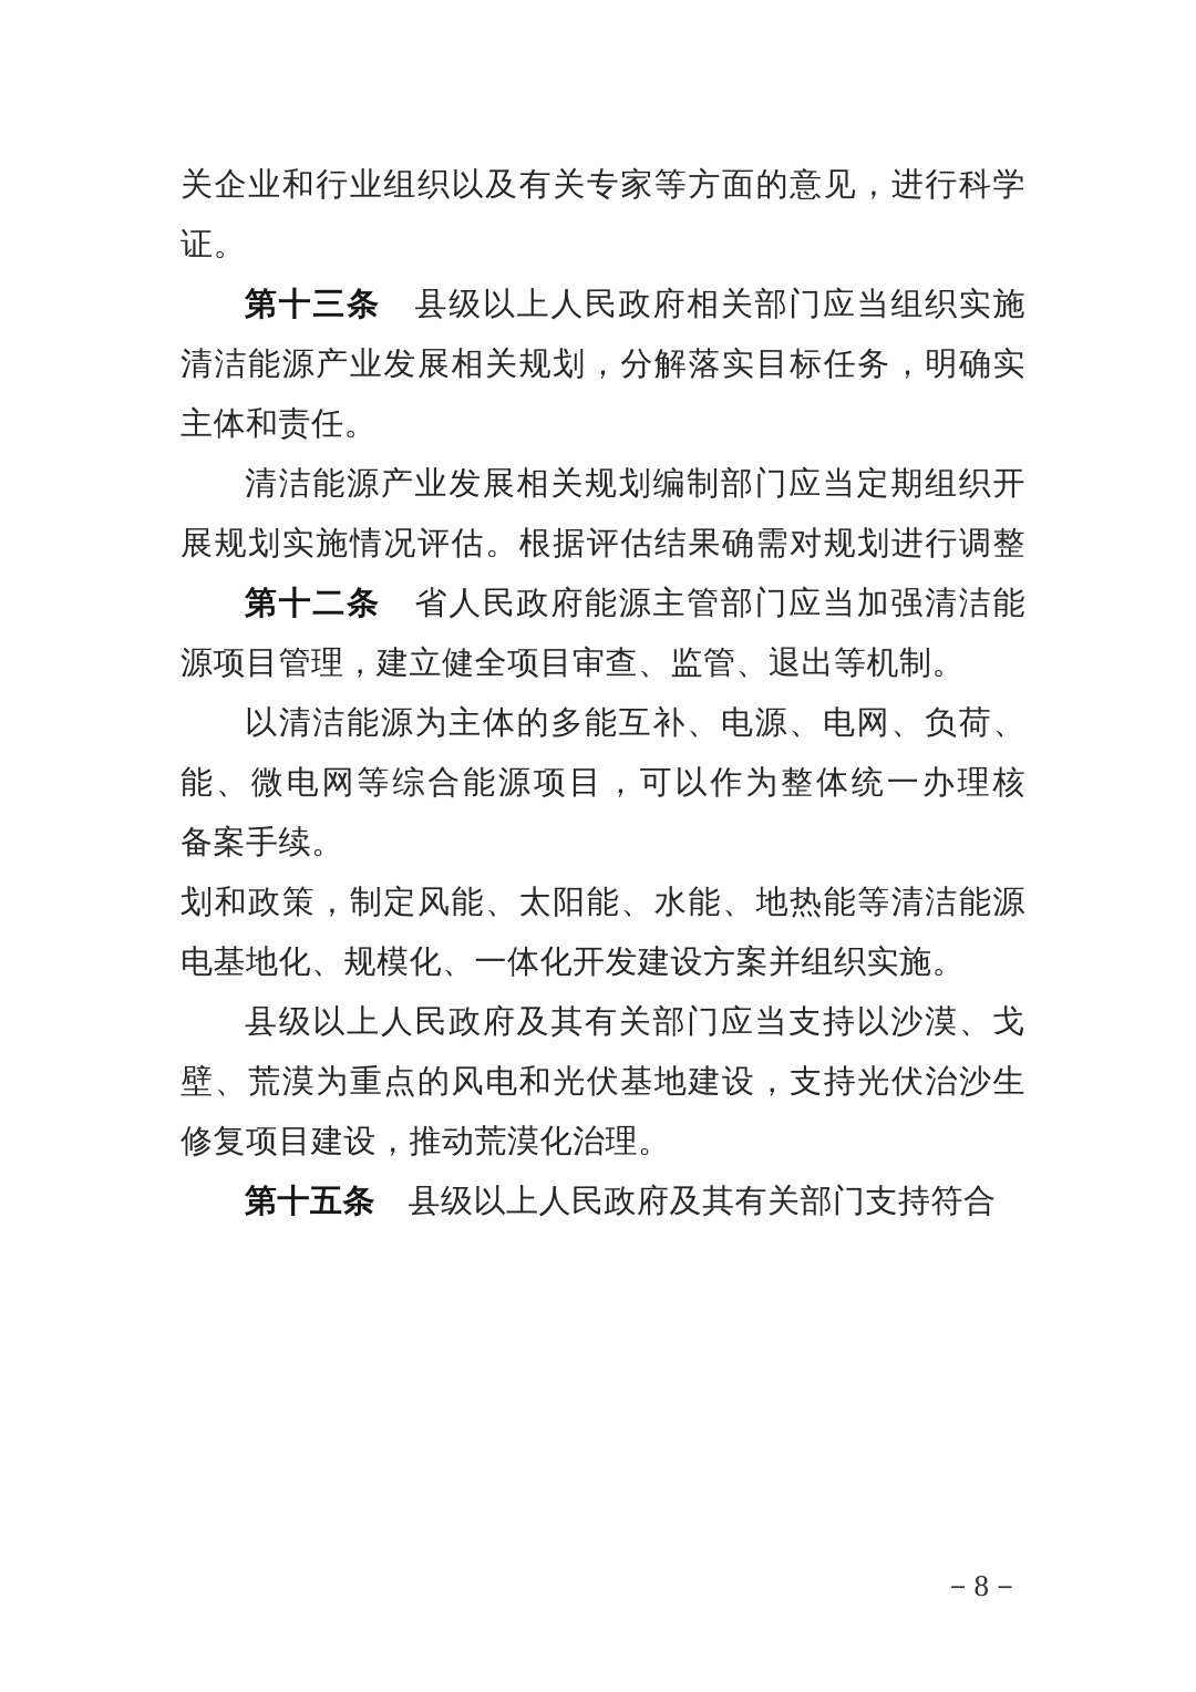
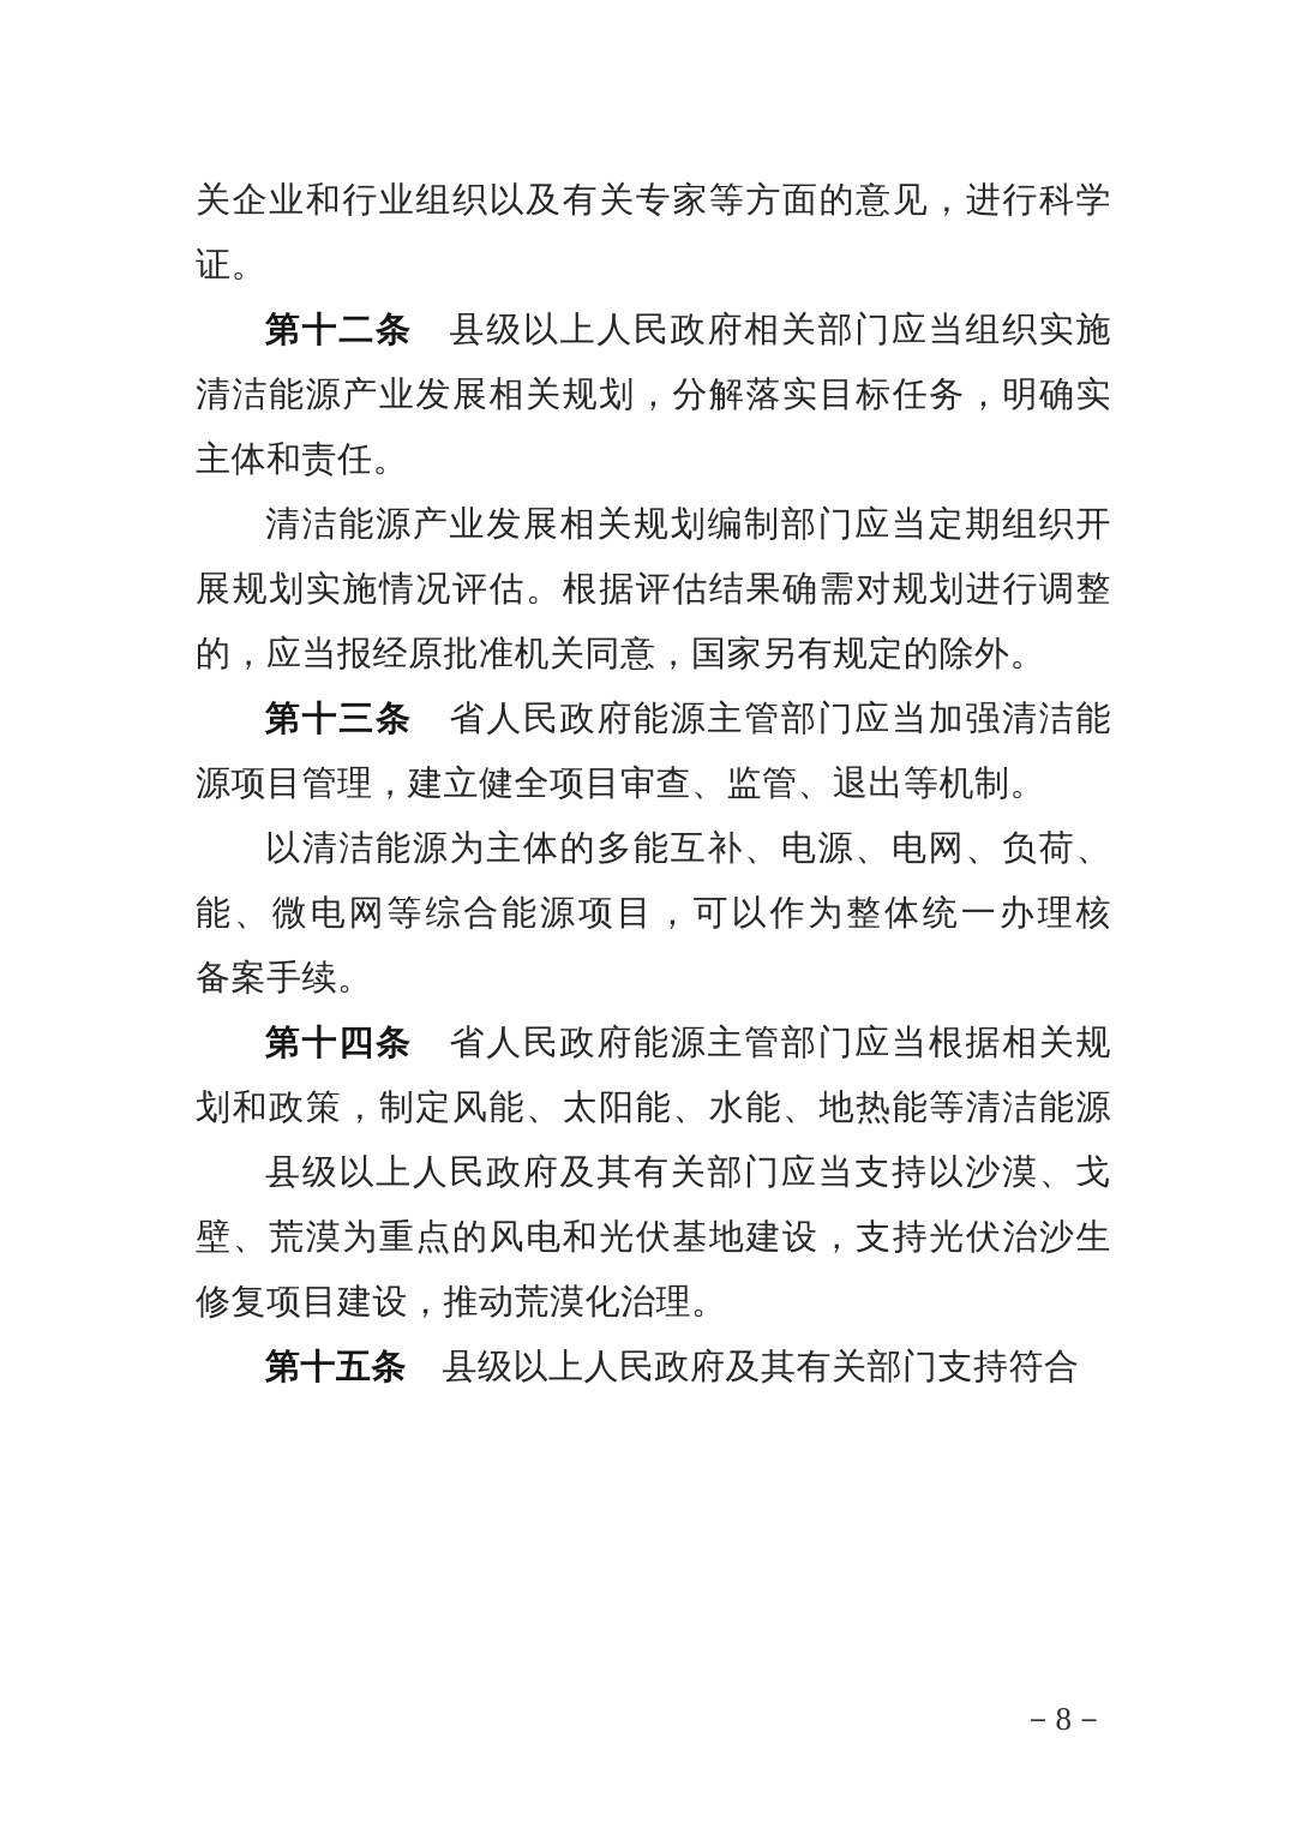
  关企业和行业组织以及有关专家等方面的意见，进行科学
  证。
- 第十三条 县级以上人民政府相关部门应当组织实施
+ 第十二条 县级以上人民政府相关部门应当组织实施
  清洁能源产业发展相关规划，分解落实目标任务，明确实
  主体和责任。
  清洁能源产业发展相关规划编制部门应当定期组织开
  展规划实施情况评估。根据评估结果确需对规划进行调整
+ 的，应当报经原批准机关同意，国家另有规定的除外。
- 第十二条 省人民政府能源主管部门应当加强清洁能
+ 第十三条 省人民政府能源主管部门应当加强清洁能
  源项目管理，建立健全项目审查、监管、退出等机制。
  以清洁能源为主体的多能互补、电源、电网、负荷、
  能、微电网等综合能源项目，可以作为整体统一办理核
  备案手续。
+ 第十四条 省人民政府能源主管部门应当根据相关规
  划和政策，制定风能、太阳能、水能、地热能等清洁能源
- 电基地化、规模化、一体化开发建设方案并组织实施。
  县级以上人民政府及其有关部门应当支持以沙漠、戈
  壁、荒漠为重点的风电和光伏基地建设，支持光伏治沙生
  修复项目建设，推动荒漠化治理。
  第十五条 县级以上人民政府及其有关部门支持符合
  －8－
